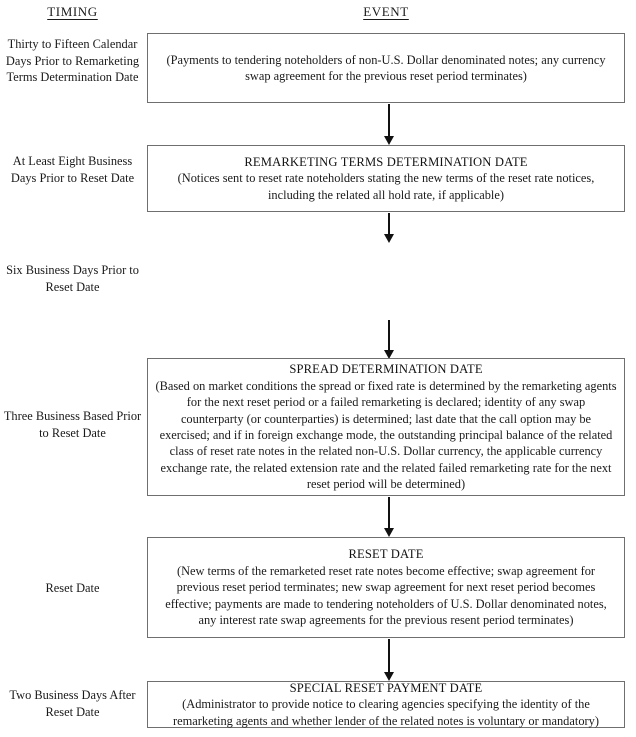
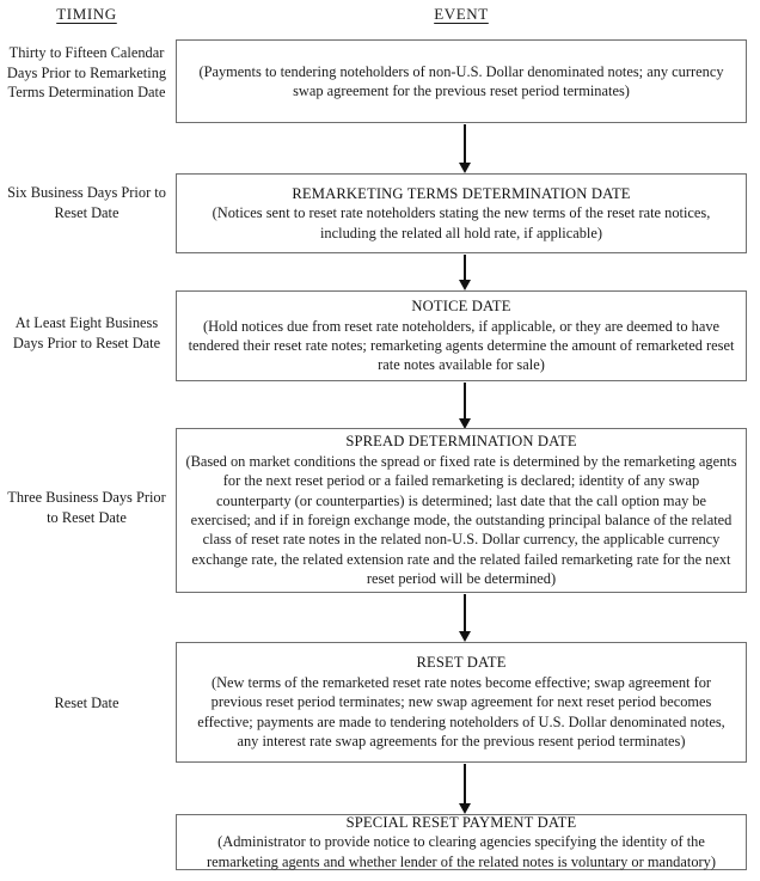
  TIMING
  EVENT
  Thirty to Fifteen Calendar Days Prior to Remarketing Terms Determination Date
  (Payments to tendering noteholders of non-U.S. Dollar denominated notes; any currency swap agreement for the previous reset period terminates)
- At Least Eight Business Days Prior to Reset Date
+ Six Business Days Prior to Reset Date
  REMARKETING TERMS DETERMINATION DATE
  (Notices sent to reset rate noteholders stating the new terms of the reset rate notices, including the related all hold rate, if applicable)
- Six Business Days Prior to Reset Date
+ At Least Eight Business Days Prior to Reset Date
+ NOTICE DATE
+ (Hold notices due from reset rate noteholders, if applicable, or they are deemed to have tendered their reset rate notes; remarketing agents determine the amount of remarketed reset rate notes available for sale)
- Three Business Based Prior to Reset Date
+ Three Business Days Prior to Reset Date
  SPREAD DETERMINATION DATE
  (Based on market conditions the spread or fixed rate is determined by the remarketing agents for the next reset period or a failed remarketing is declared; identity of any swap counterparty (or counterparties) is determined; last date that the call option may be exercised; and if in foreign exchange mode, the outstanding principal balance of the related class of reset rate notes in the related non-U.S. Dollar currency, the applicable currency exchange rate, the related extension rate and the related failed remarketing rate for the next reset period will be determined)
  Reset Date
  RESET DATE
  (New terms of the remarketed reset rate notes become effective; swap agreement for previous reset period terminates; new swap agreement for next reset period becomes effective; payments are made to tendering noteholders of U.S. Dollar denominated notes, any interest rate swap agreements for the previous resent period terminates)
- Two Business Days After Reset Date
  SPECIAL RESET PAYMENT DATE
  (Administrator to provide notice to clearing agencies specifying the identity of the remarketing agents and whether lender of the related notes is voluntary or mandatory)
